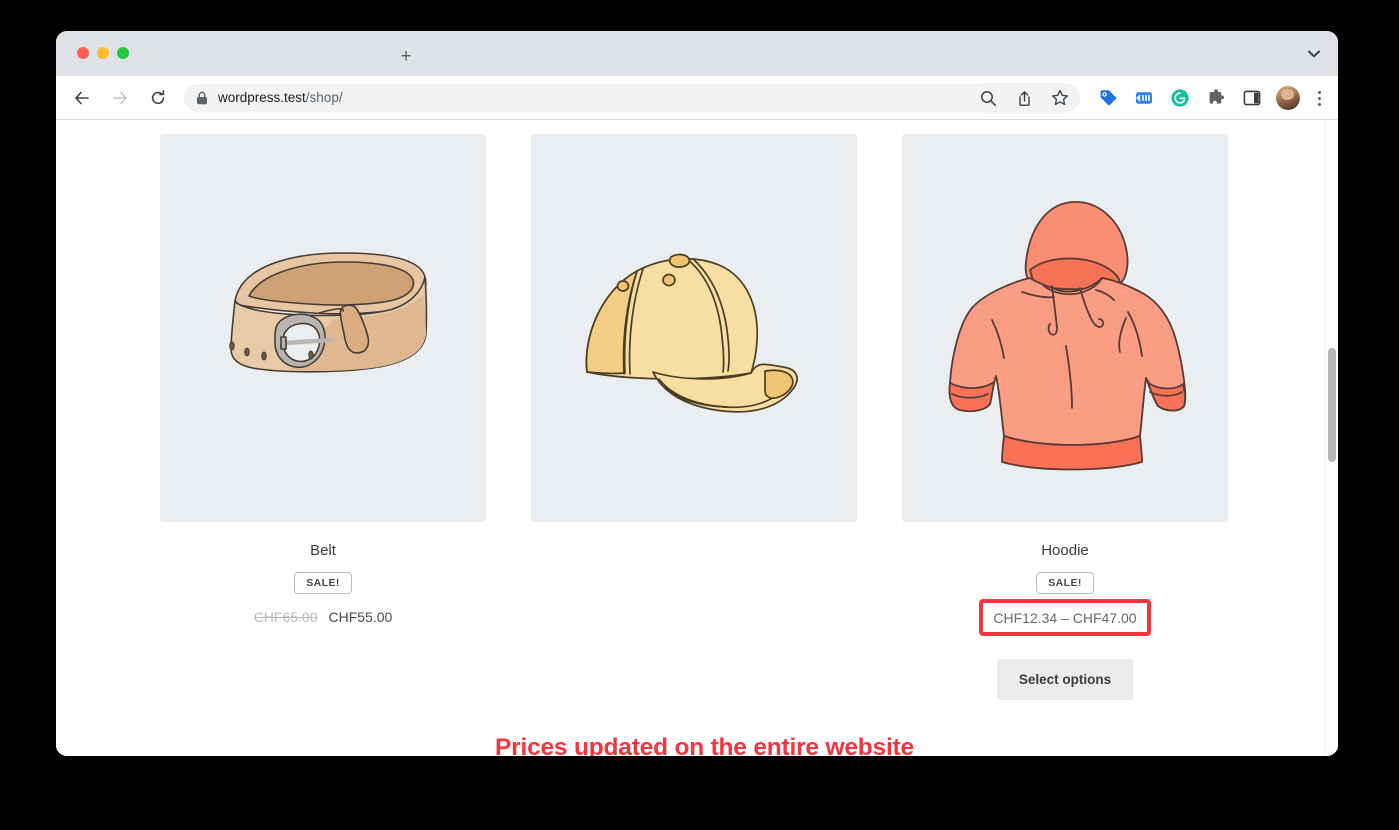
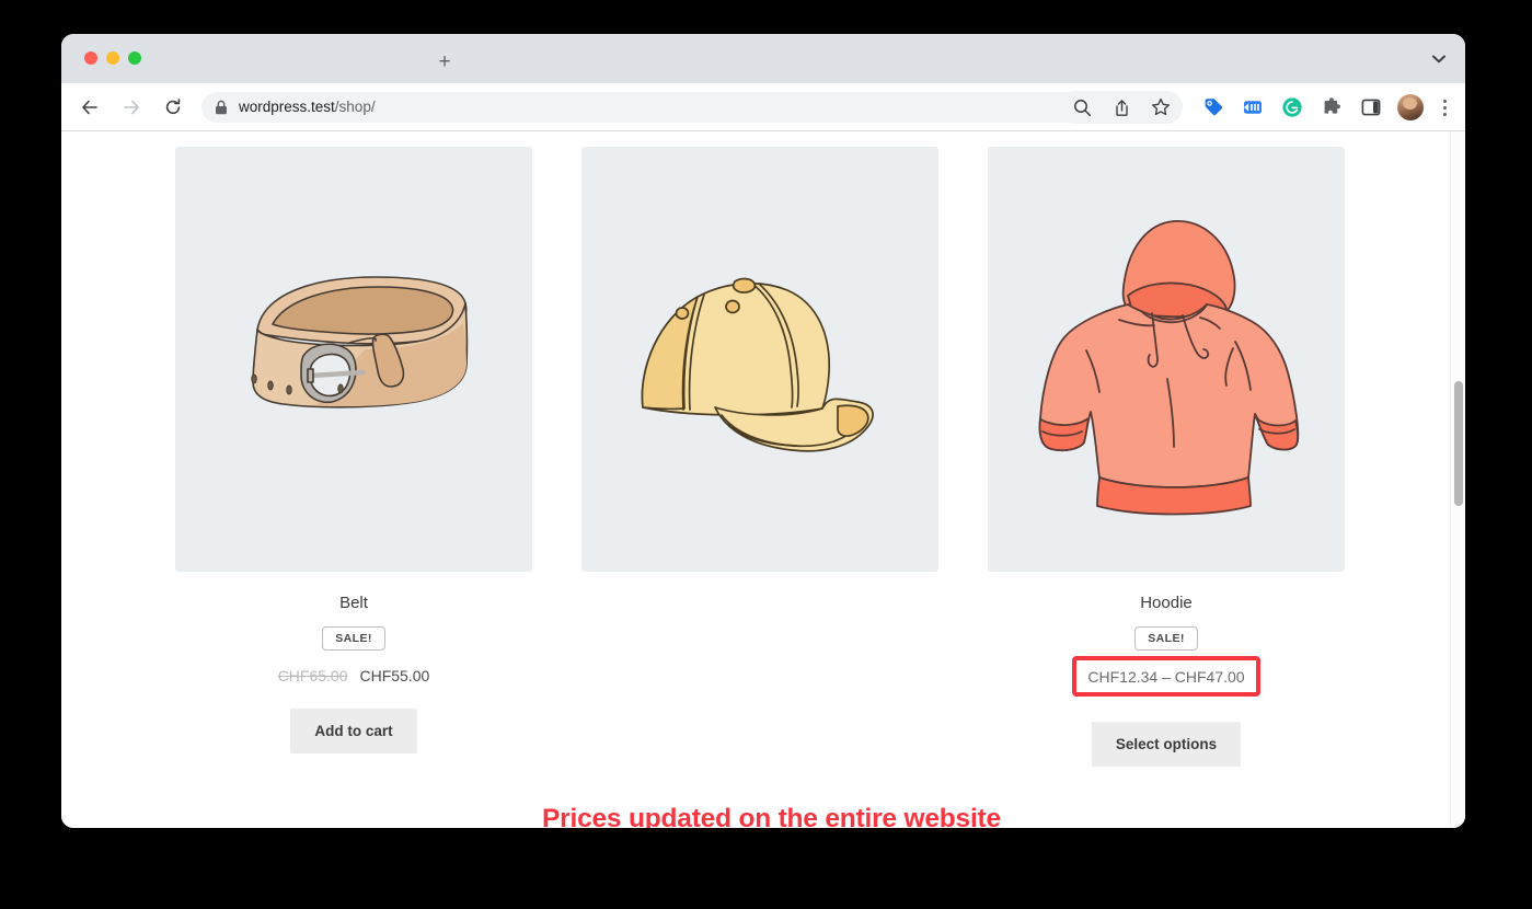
  +
  wordpress.test/shop/
  Belt
  SALE!
  CHF65.00 CHF55.00
+ Add to cart
  Hoodie
  SALE!
  CHF12.34 – CHF47.00
  Select options
  Prices updated on the entire website
